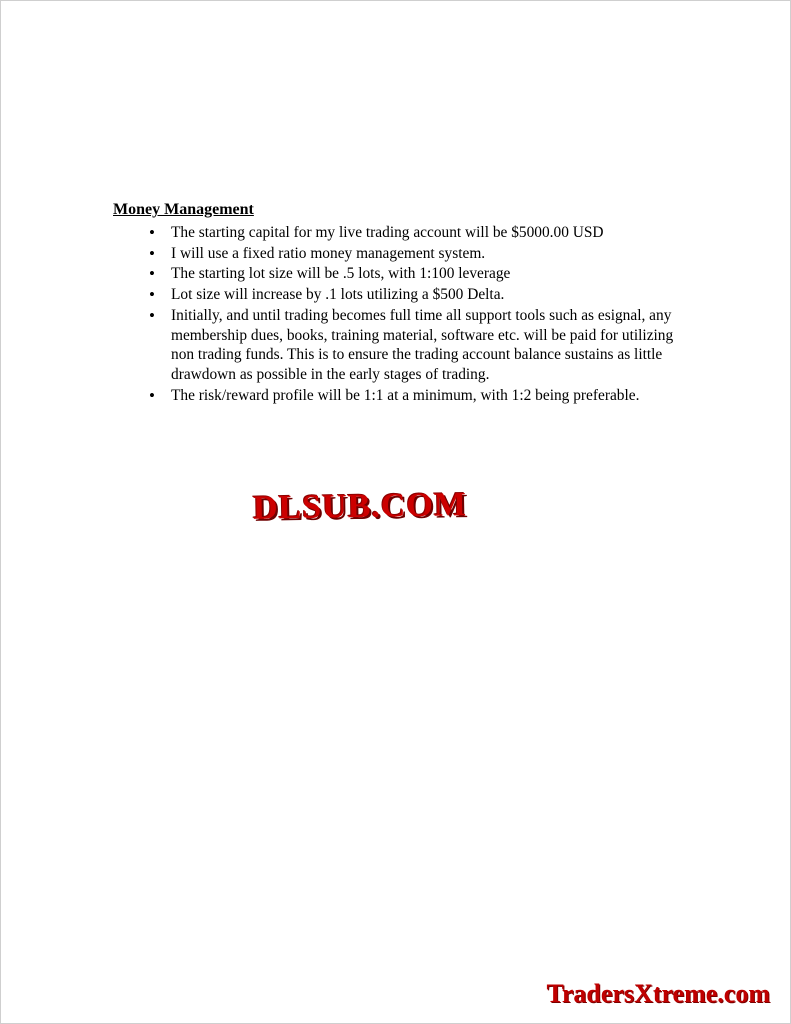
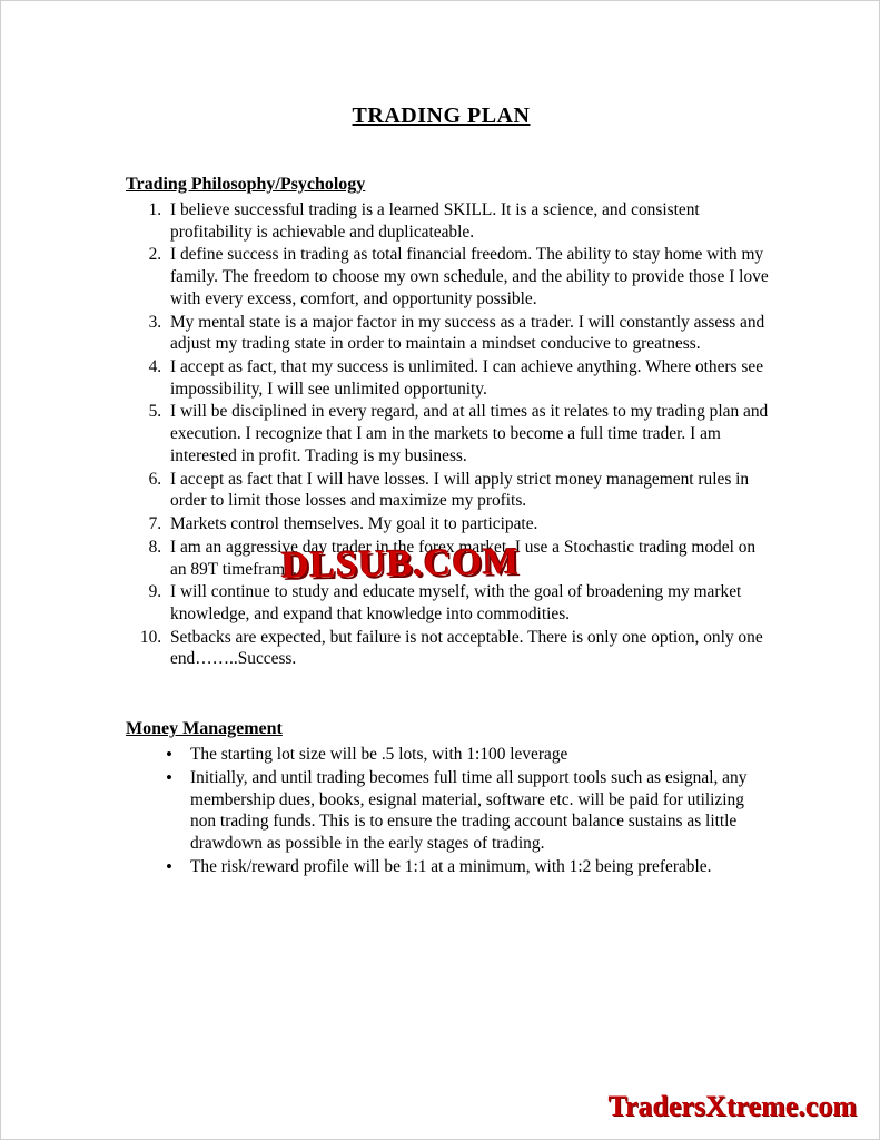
+ TRADING PLAN
+ Trading Philosophy/Psychology
+ I believe successful trading is a learned SKILL. It is a science, and consistent profitability is achievable and duplicateable.
+ I define success in trading as total financial freedom. The ability to stay home with my family. The freedom to choose my own schedule, and the ability to provide those I love with every excess, comfort, and opportunity possible.
+ My mental state is a major factor in my success as a trader. I will constantly assess and adjust my trading state in order to maintain a mindset conducive to greatness.
+ I accept as fact, that my success is unlimited. I can achieve anything. Where others see impossibility, I will see unlimited opportunity.
+ I will be disciplined in every regard, and at all times as it relates to my trading plan and execution. I recognize that I am in the markets to become a full time trader. I am interested in profit. Trading is my business.
+ I accept as fact that I will have losses. I will apply strict money management rules in order to limit those losses and maximize my profits.
+ Markets control themselves. My goal it to participate.
+ I am an aggressive day trader in the forex market. I use a Stochastic trading model on an 89T timeframe.
+ I will continue to study and educate myself, with the goal of broadening my market knowledge, and expand that knowledge into commodities.
+ Setbacks are expected, but failure is not acceptable. There is only one option, only one end……..Success.
  Money Management
- The starting capital for my live trading account will be $5000.00 USD
- I will use a fixed ratio money management system.
  The starting lot size will be .5 lots, with 1:100 leverage
- Lot size will increase by .1 lots utilizing a $500 Delta.
- Initially, and until trading becomes full time all support tools such as esignal, any membership dues, books, training material, software etc. will be paid for utilizing non trading funds. This is to ensure the trading account balance sustains as little drawdown as possible in the early stages of trading.
+ Initially, and until trading becomes full time all support tools such as esignal, any membership dues, books, esignal material, software etc. will be paid for utilizing non trading funds. This is to ensure the trading account balance sustains as little drawdown as possible in the early stages of trading.
  The risk/reward profile will be 1:1 at a minimum, with 1:2 being preferable.
  DLSUB.COM
  TradersXtreme.com
